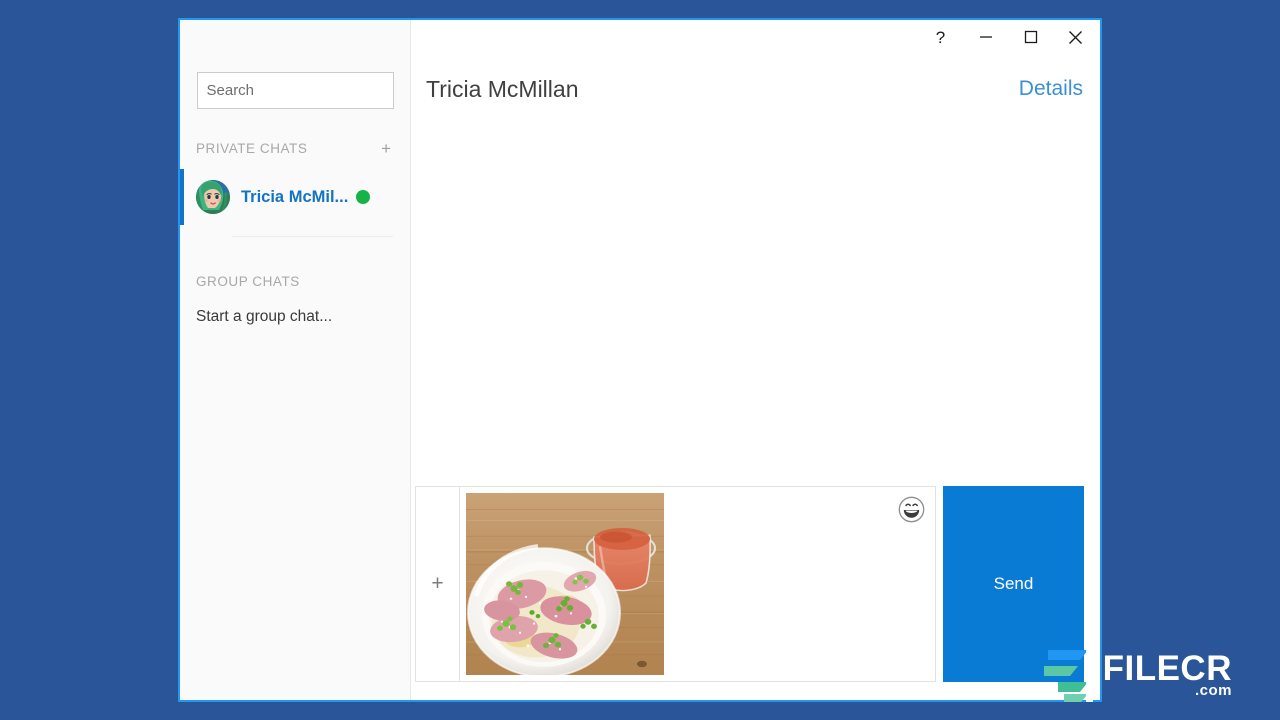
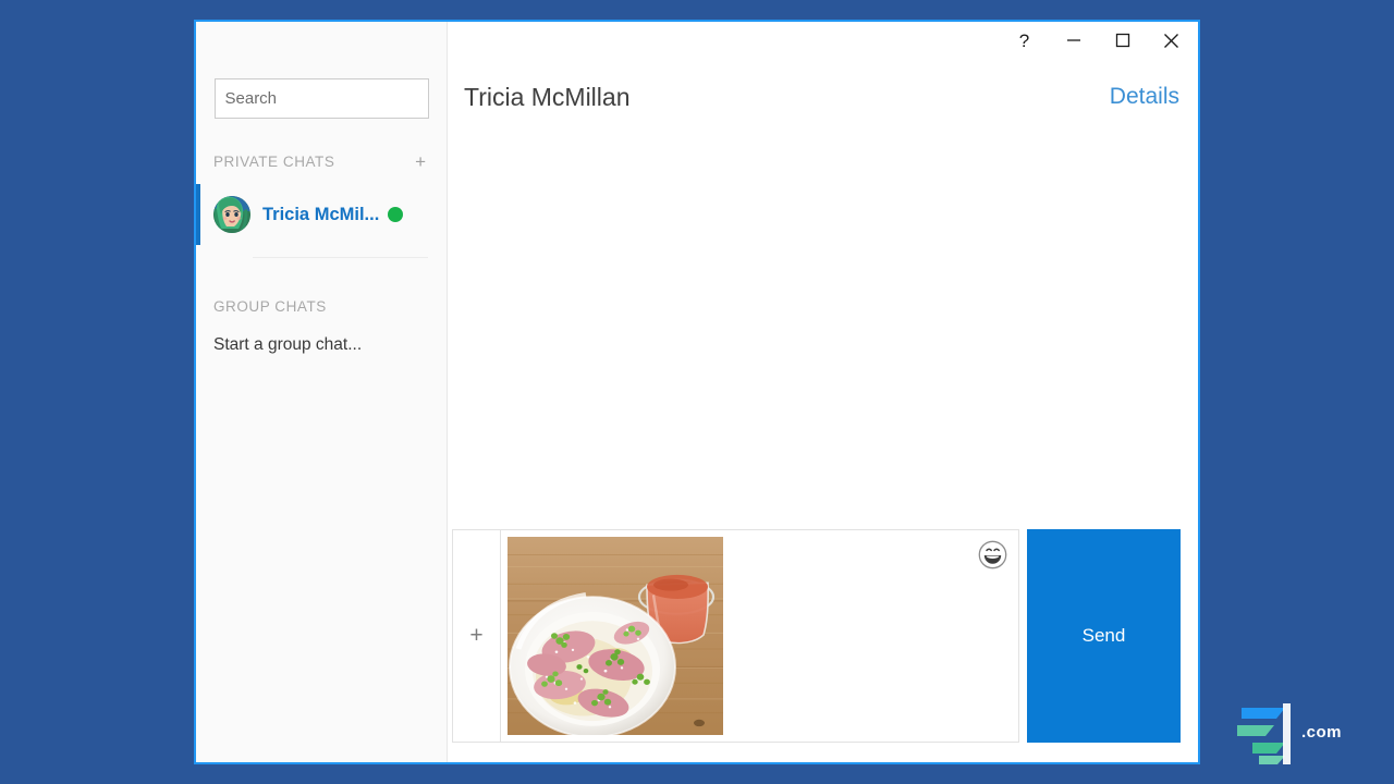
  Search
  PRIVATE CHATS
  +
  Tricia McMil...
  GROUP CHATS
  Start a group chat...
  ?
  Tricia McMillan
  Details
  +
  Send
- FILECR
  .com
